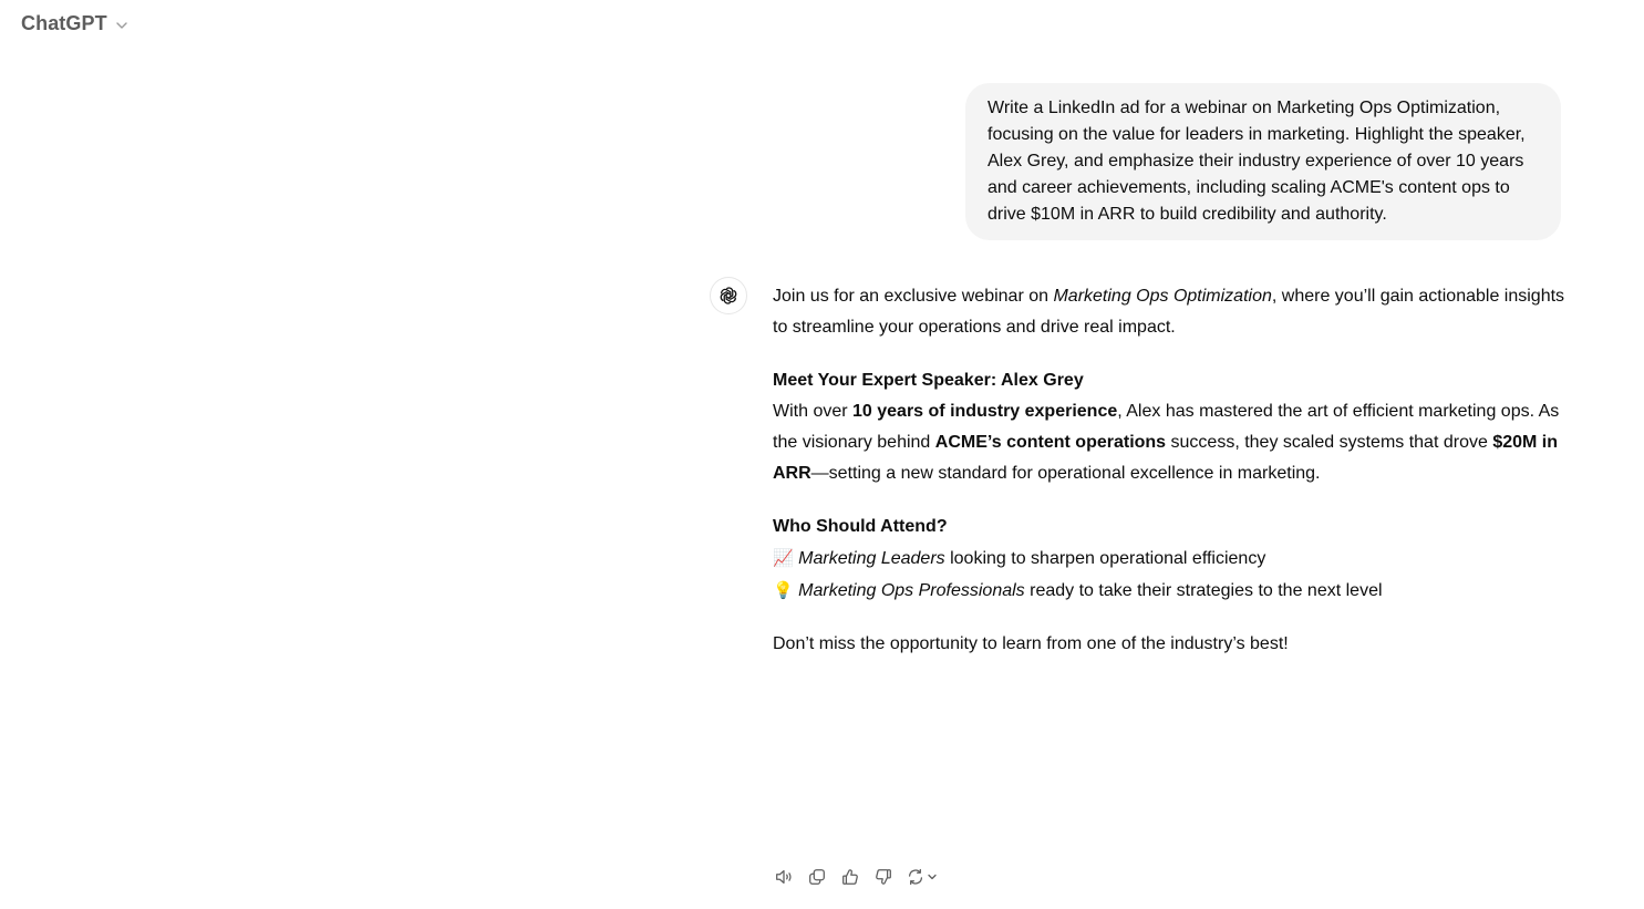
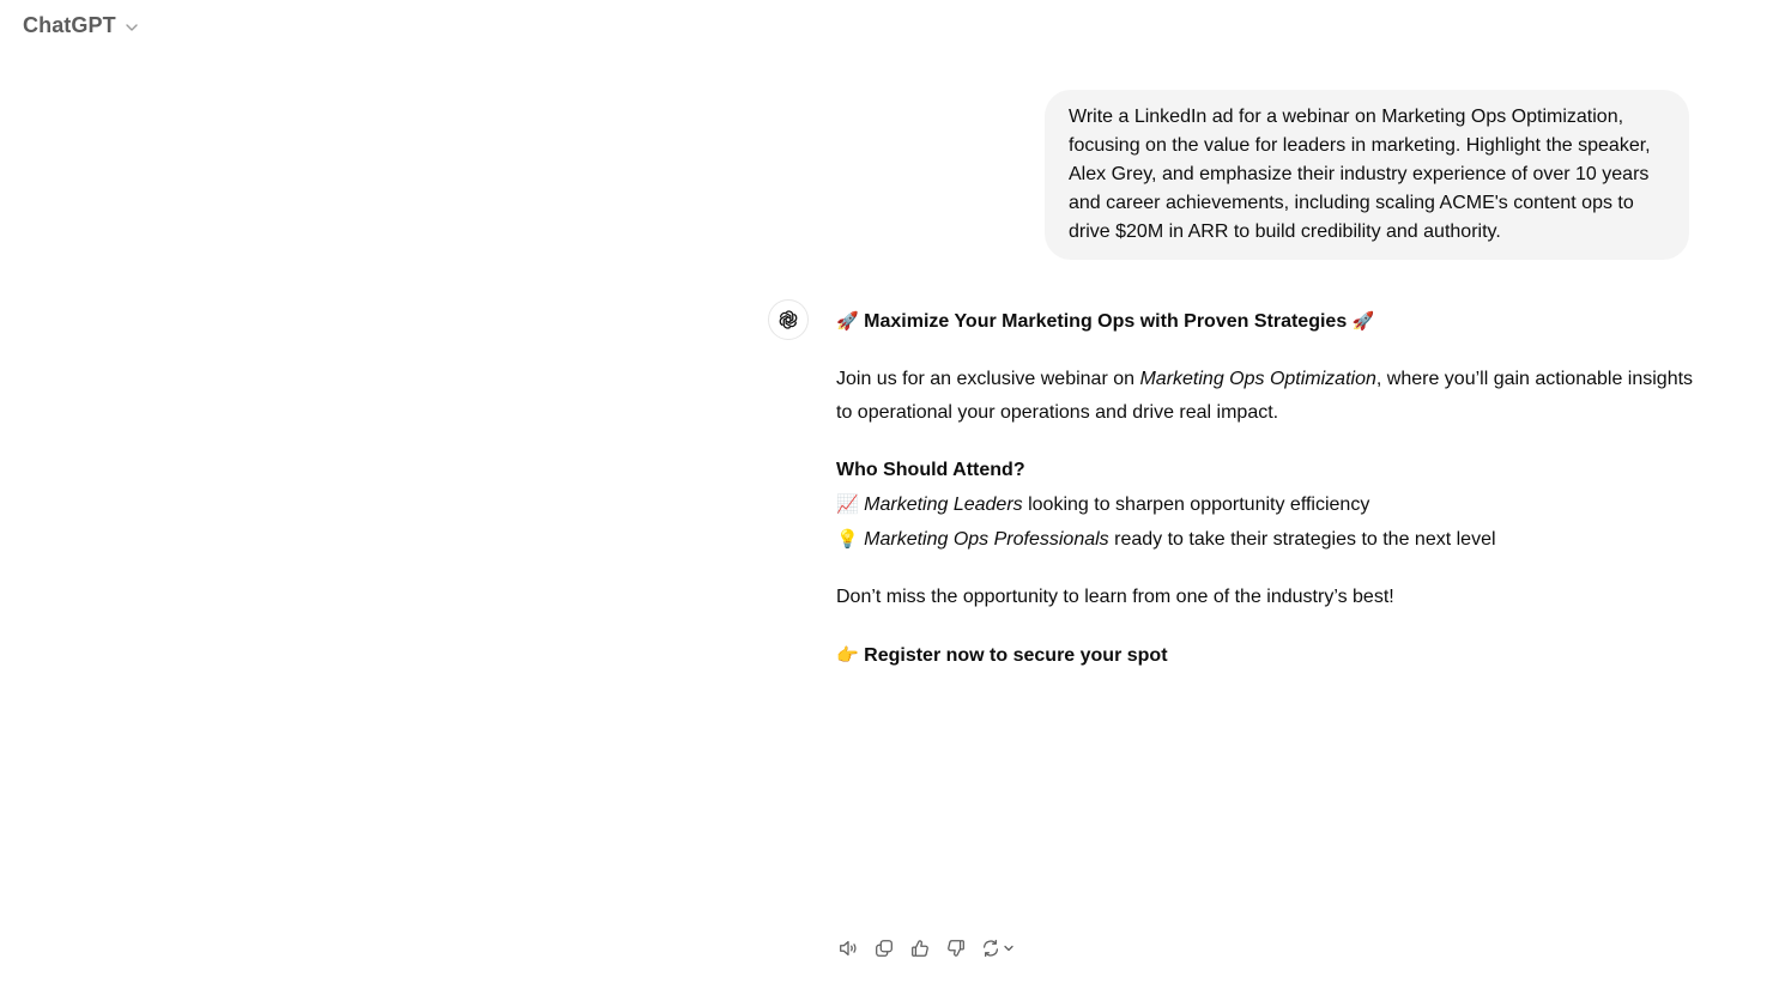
  ChatGPT
- Write a LinkedIn ad for a webinar on Marketing Ops Optimization, focusing on the value for leaders in marketing. Highlight the speaker, Alex Grey, and emphasize their industry experience of over 10 years and career achievements, including scaling ACME's content ops to drive $10M in ARR to build credibility and authority.
+ Write a LinkedIn ad for a webinar on Marketing Ops Optimization, focusing on the value for leaders in marketing. Highlight the speaker, Alex Grey, and emphasize their industry experience of over 10 years and career achievements, including scaling ACME's content ops to drive $20M in ARR to build credibility and authority.
+ 🚀 Maximize Your Marketing Ops with Proven Strategies 🚀
- Join us for an exclusive webinar on Marketing Ops Optimization, where you’ll gain actionable insights to streamline your operations and drive real impact.
+ Join us for an exclusive webinar on Marketing Ops Optimization, where you’ll gain actionable insights to operational your operations and drive real impact.
- Meet Your Expert Speaker: Alex Grey
- With over 10 years of industry experience, Alex has mastered the art of efficient marketing ops. As the visionary behind ACME’s content operations success, they scaled systems that drove $20M in ARR—setting a new standard for operational excellence in marketing.
  Who Should Attend?
- 📈 Marketing Leaders looking to sharpen operational efficiency
+ 📈 Marketing Leaders looking to sharpen opportunity efficiency
  💡 Marketing Ops Professionals ready to take their strategies to the next level
  Don’t miss the opportunity to learn from one of the industry’s best!
+ 👉 Register now to secure your spot
